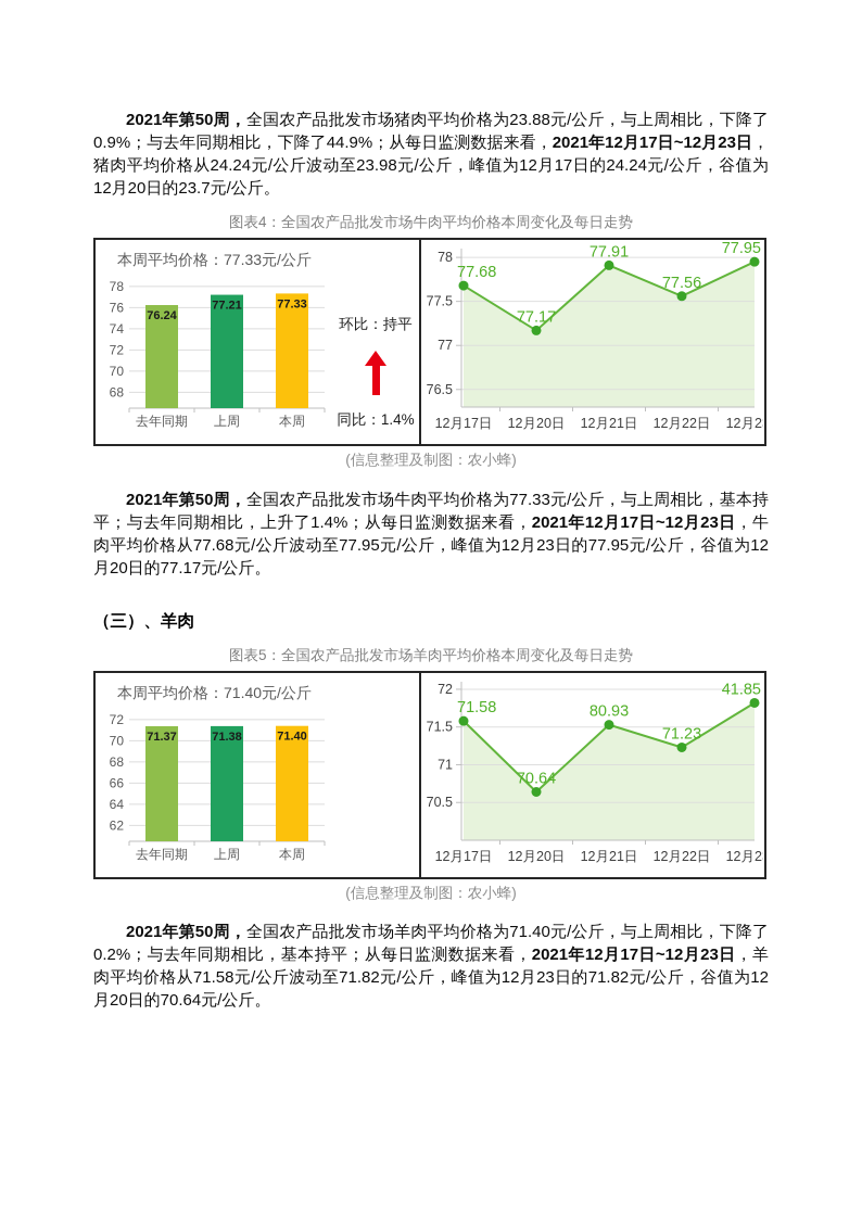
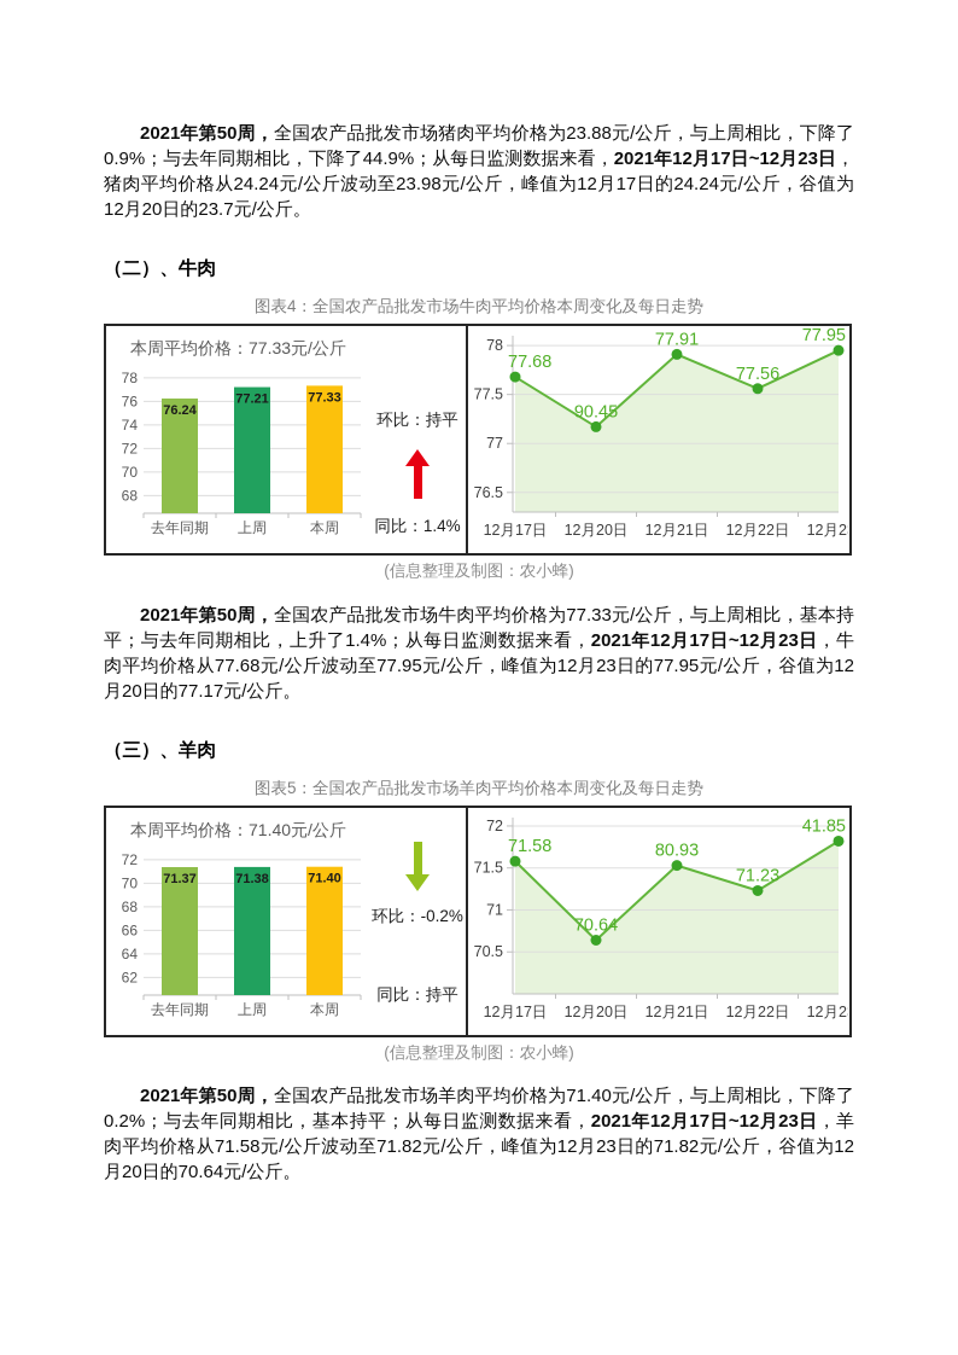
  2021年第50周，全国农产品批发市场猪肉平均价格为23.88元/公斤，与上周相比，下降了0.9%；与去年同期相比，下降了44.9%；从每日监测数据来看，2021年12月17日~12月23日，猪肉平均价格从24.24元/公斤波动至23.98元/公斤，峰值为12月17日的24.24元/公斤，谷值为12月20日的23.7元/公斤。
+ （二）、牛肉
  图表4：全国农产品批发市场牛肉平均价格本周变化及每日走势
  本周平均价格：77.33元/公斤
  68
  70
  72
  74
  76
  78
  76.24
  去年同期
  77.21
  上周
  77.33
  本周
  环比：持平
  同比：1.4%
  78
  77.5
  77
  76.5
  77.68
  12月17日
- 77.17
+ 90.45
  12月20日
  77.91
  12月21日
  77.56
  12月22日
  77.95
  (信息整理及制图：农小蜂)
  2021年第50周，全国农产品批发市场牛肉平均价格为77.33元/公斤，与上周相比，基本持平；与去年同期相比，上升了1.4%；从每日监测数据来看，2021年12月17日~12月23日，牛肉平均价格从77.68元/公斤波动至77.95元/公斤，峰值为12月23日的77.95元/公斤，谷值为12月20日的77.17元/公斤。
  （三）、羊肉
  图表5：全国农产品批发市场羊肉平均价格本周变化及每日走势
  本周平均价格：71.40元/公斤
  62
  64
  66
  68
  70
  72
  71.37
  去年同期
  71.38
  上周
  71.40
  本周
+ 环比：-0.2%
+ 同比：持平
  72
  71.5
  71
  70.5
  71.58
  12月17日
  70.64
  12月20日
  80.93
  12月21日
  71.23
  12月22日
  41.85
  (信息整理及制图：农小蜂)
  2021年第50周，全国农产品批发市场羊肉平均价格为71.40元/公斤，与上周相比，下降了0.2%；与去年同期相比，基本持平；从每日监测数据来看，2021年12月17日~12月23日，羊肉平均价格从71.58元/公斤波动至71.82元/公斤，峰值为12月23日的71.82元/公斤，谷值为12月20日的70.64元/公斤。
